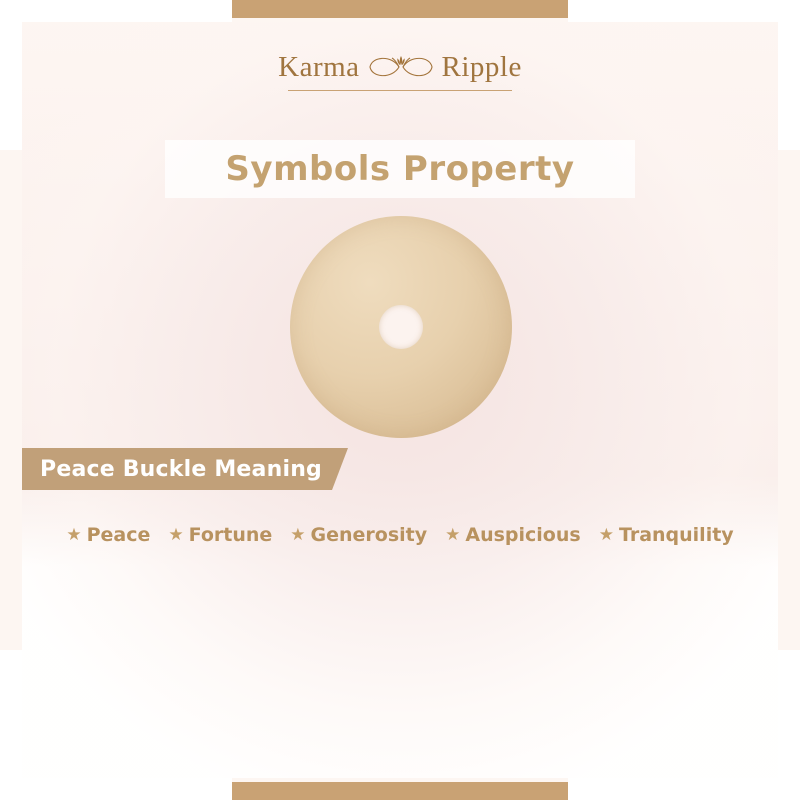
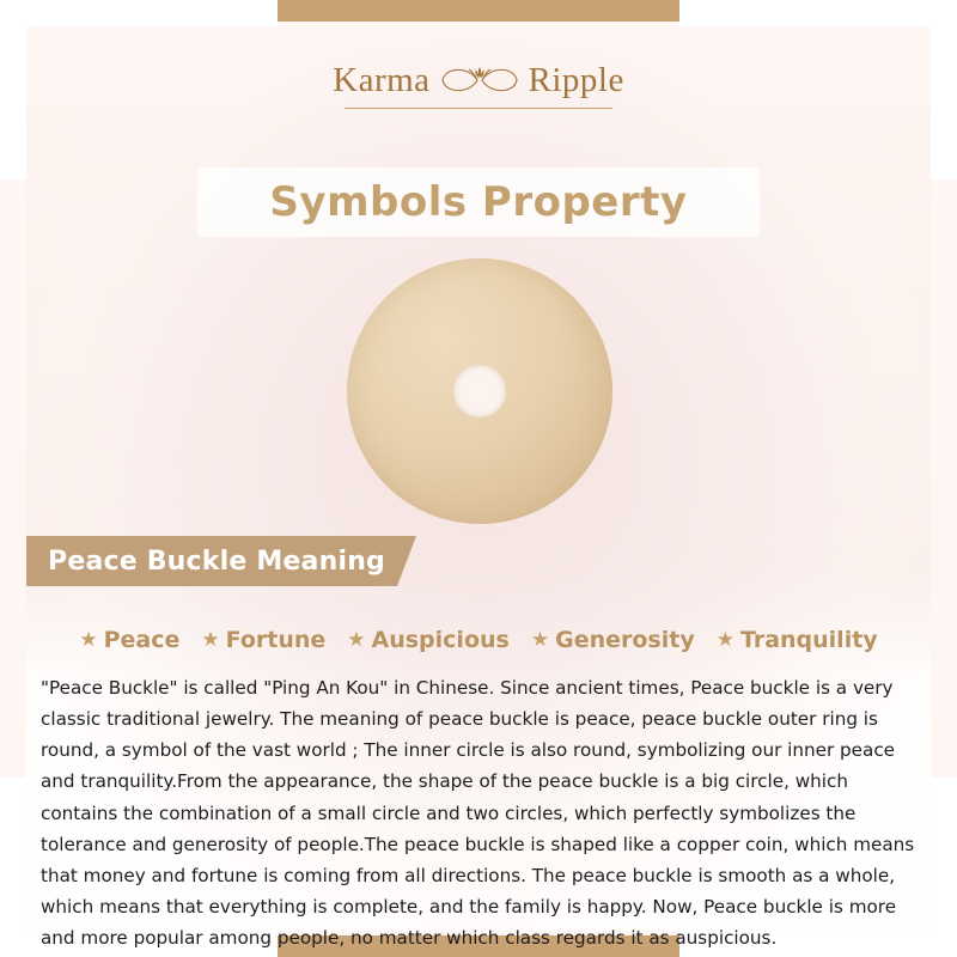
  Karma
  Ripple
  Symbols Property
  Peace Buckle Meaning
  ★
  Peace
  ★
  Fortune
  ★
- Generosity
+ Auspicious
  ★
- Auspicious
+ Generosity
  ★
  Tranquility
+ "Peace Buckle" is called "Ping An Kou" in Chinese. Since ancient times, Peace buckle is a very classic traditional jewelry. The meaning of peace buckle is peace, peace buckle outer ring is round, a symbol of the vast world ; The inner circle is also round, symbolizing our inner peace and tranquility.From the appearance, the shape of the peace buckle is a big circle, which contains the combination of a small circle and two circles, which perfectly symbolizes the tolerance and generosity of people.The peace buckle is shaped like a copper coin, which means that money and fortune is coming from all directions. The peace buckle is smooth as a whole, which means that everything is complete, and the family is happy. Now, Peace buckle is more and more popular among people, no matter which class regards it as auspicious.
